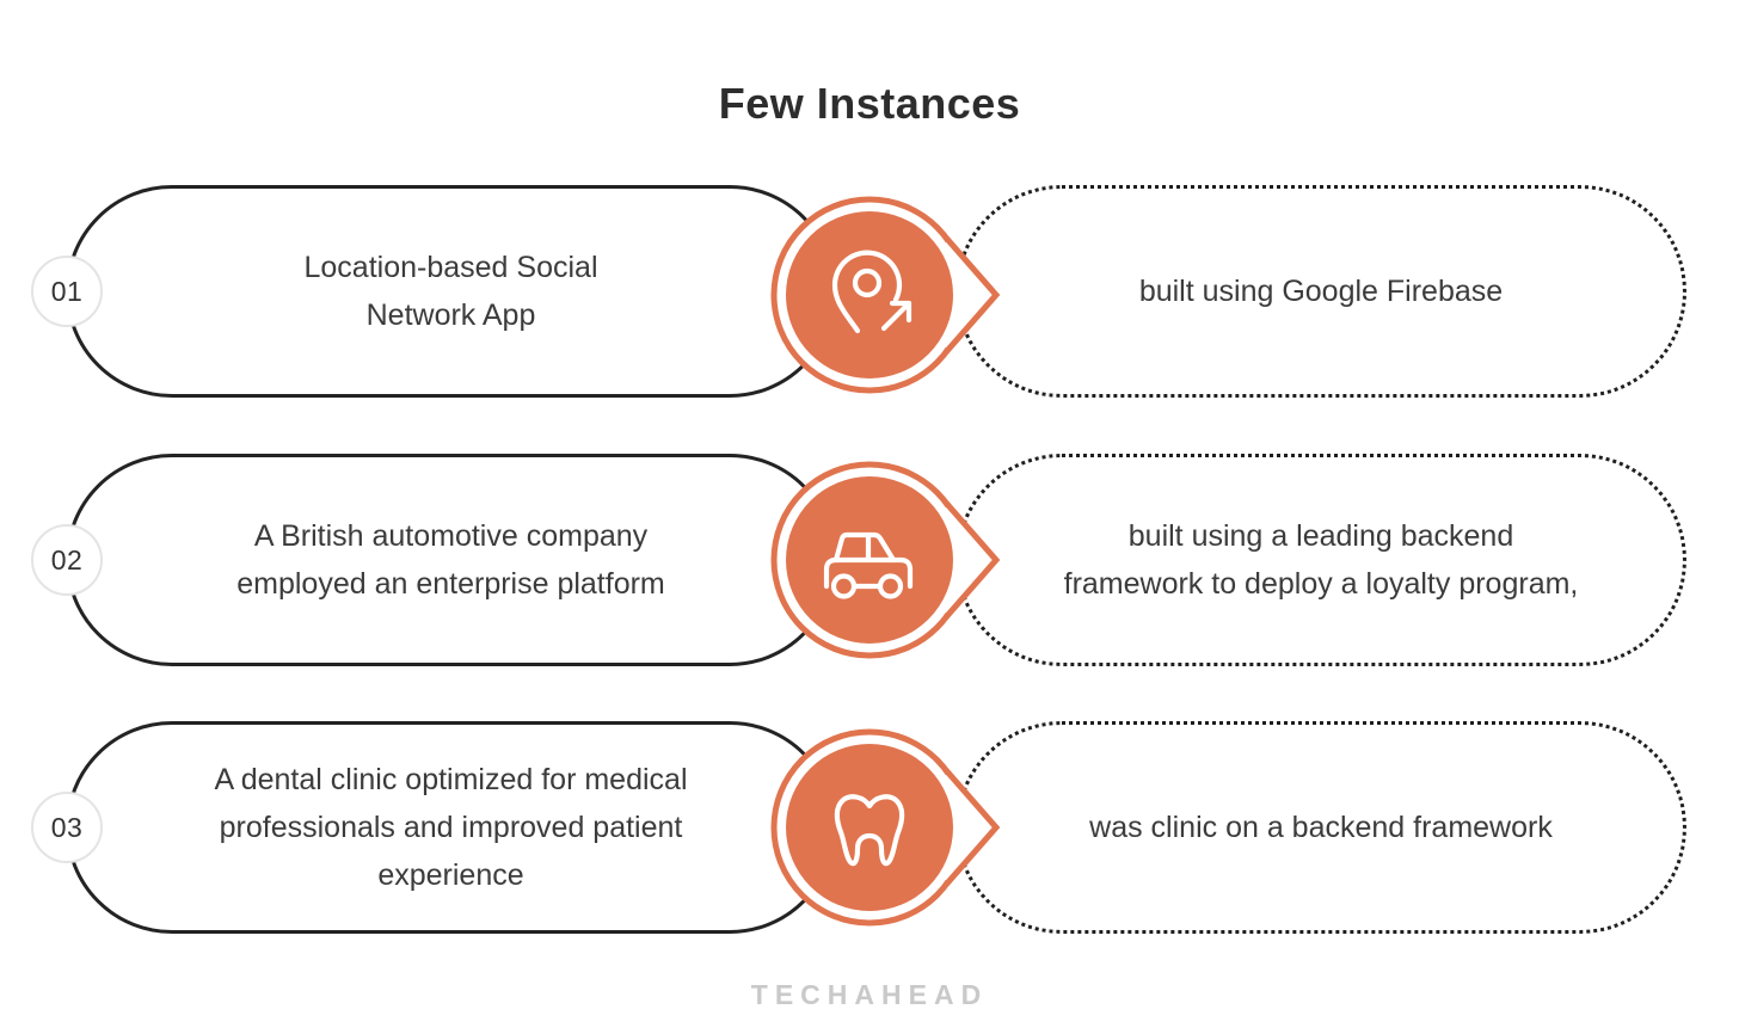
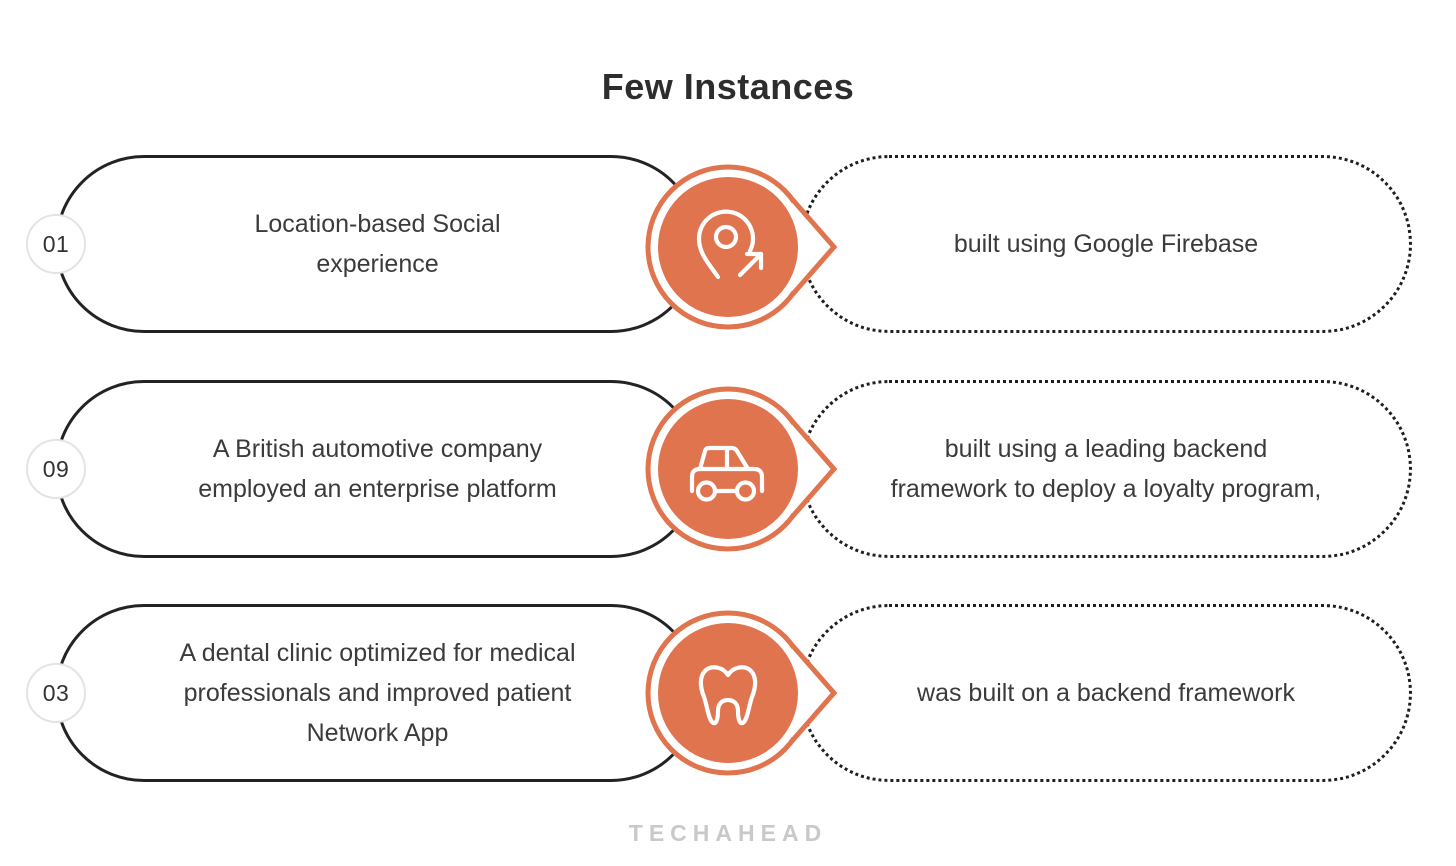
  Few Instances
  Location-based Social
- Network App
+ experience
  01
  built using Google Firebase
  A British automotive company
  employed an enterprise platform
- 02
+ 09
  built using a leading backend
  framework to deploy a loyalty program,
  A dental clinic optimized for medical
  professionals and improved patient
- experience
+ Network App
  03
- was clinic on a backend framework
+ was built on a backend framework
  TECHAHEAD
